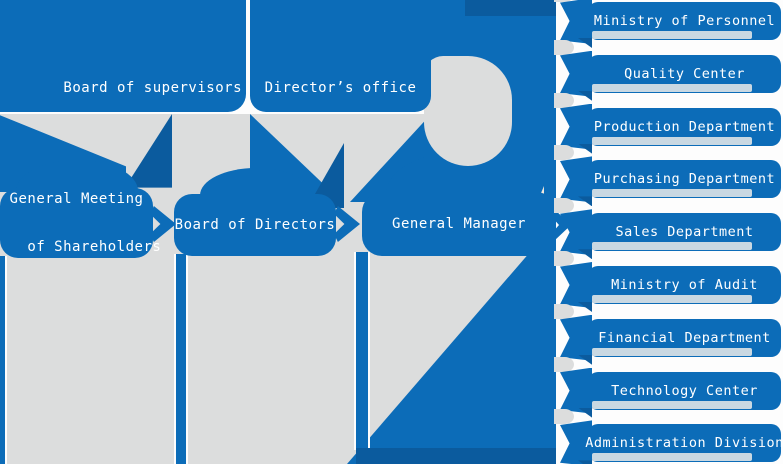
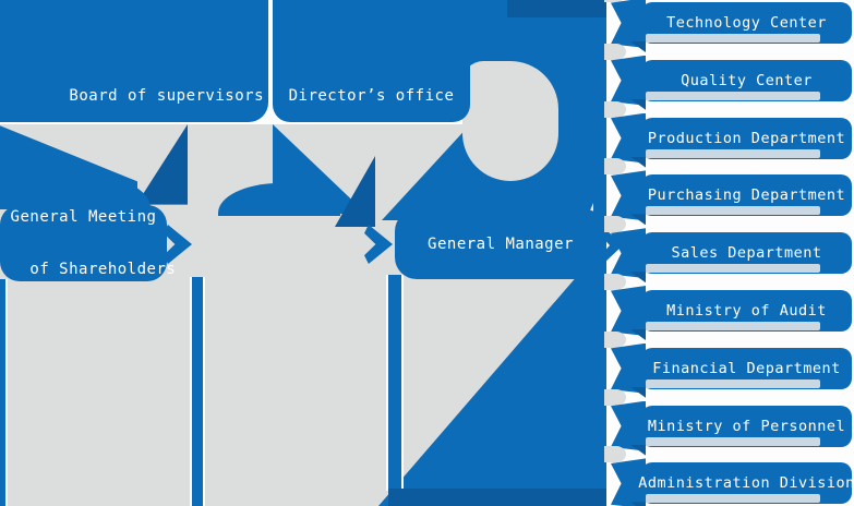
  Board of supervisors
  Director’s office
  General Meeting
  of Shareholders
- Board of Directors
  General Manager
- Ministry of Personnel
+ Technology Center
  Quality Center
  Production Department
  Purchasing Department
  Sales Department
  Ministry of Audit
  Financial Department
- Technology Center
+ Ministry of Personnel
  Administration Division
